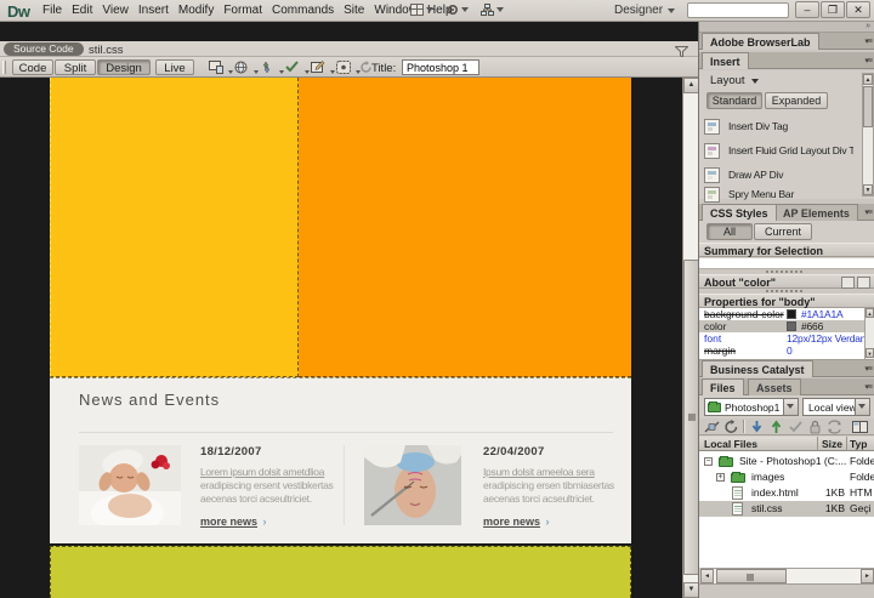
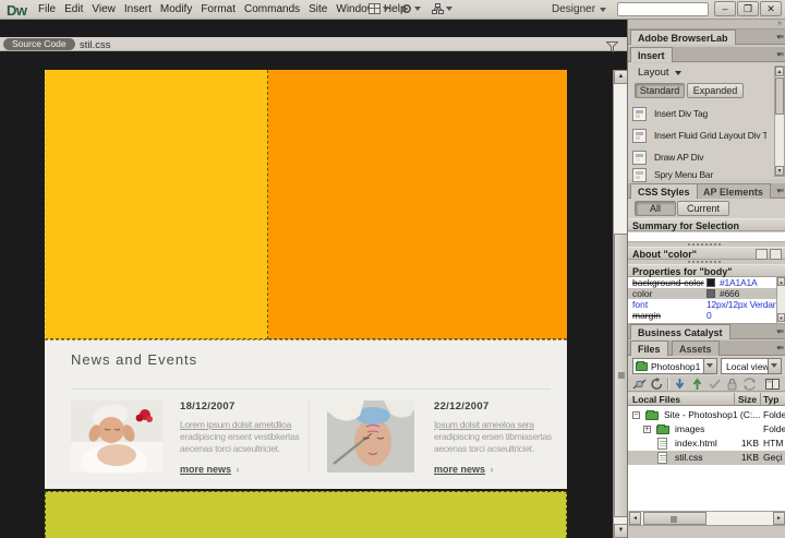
  Dw
  File
  Edit
  View
  Insert
  Modify
  Format
  Commands
  Site
  Windo
  Hel
  Designer
  –
  ❐
  ✕
  Source Code
  stil.css
- Code
- Split
- Design
- Live
- Title:
- Photoshop 1
  News and Events
  18/12/2007
  Lorem ipsum dolsit ametdlioa
  eradipiscing ersent vestibkertas
  aecenas torci acseultriciet.
  more news ›
- 22/04/2007
+ 22/12/2007
  Ipsum dolsit ameeloa sera
  eradipiscing ersen tibmiasertas
  aecenas torci acseultriciet.
  more news ›
  Adobe BrowserLab
  Insert
  Layout
  Standard
  Expanded
  Insert Div Tag
  Insert Fluid Grid Layout Div T
  Draw AP Div
  Spry Menu Bar
  CSS Styles
  AP Elements
  All
  Current
  Summary for Selection
  About "color"
  Properties for "body"
  background-color
  #1A1A1A
  color
  #666
  font
  12px/12px Verda
  margin
  0
  Business Catalyst
  Files
  Assets
  Photoshop1
  Local view
  Local Files
  Size
  Typ
  Site - Photoshop1 (C:...
  Folde
  images
  Folde
  index.html
  1KB
  HTM
  stil.css
  1KB
  Geçi
